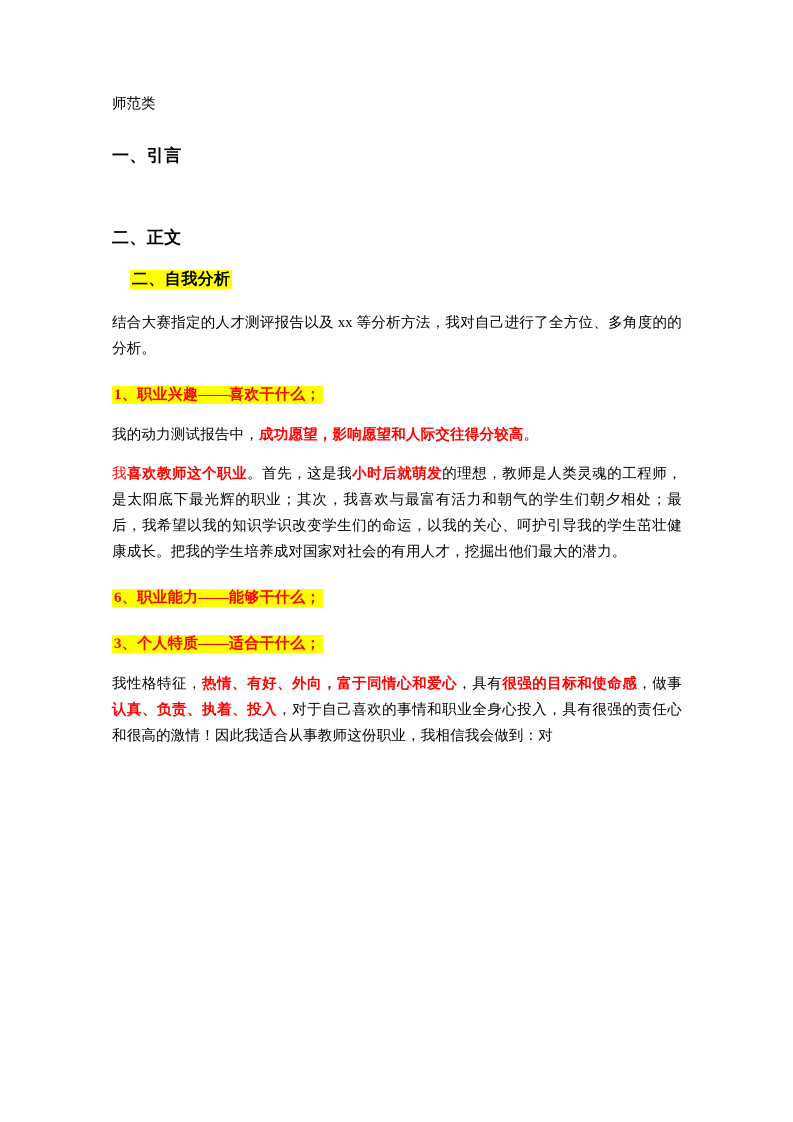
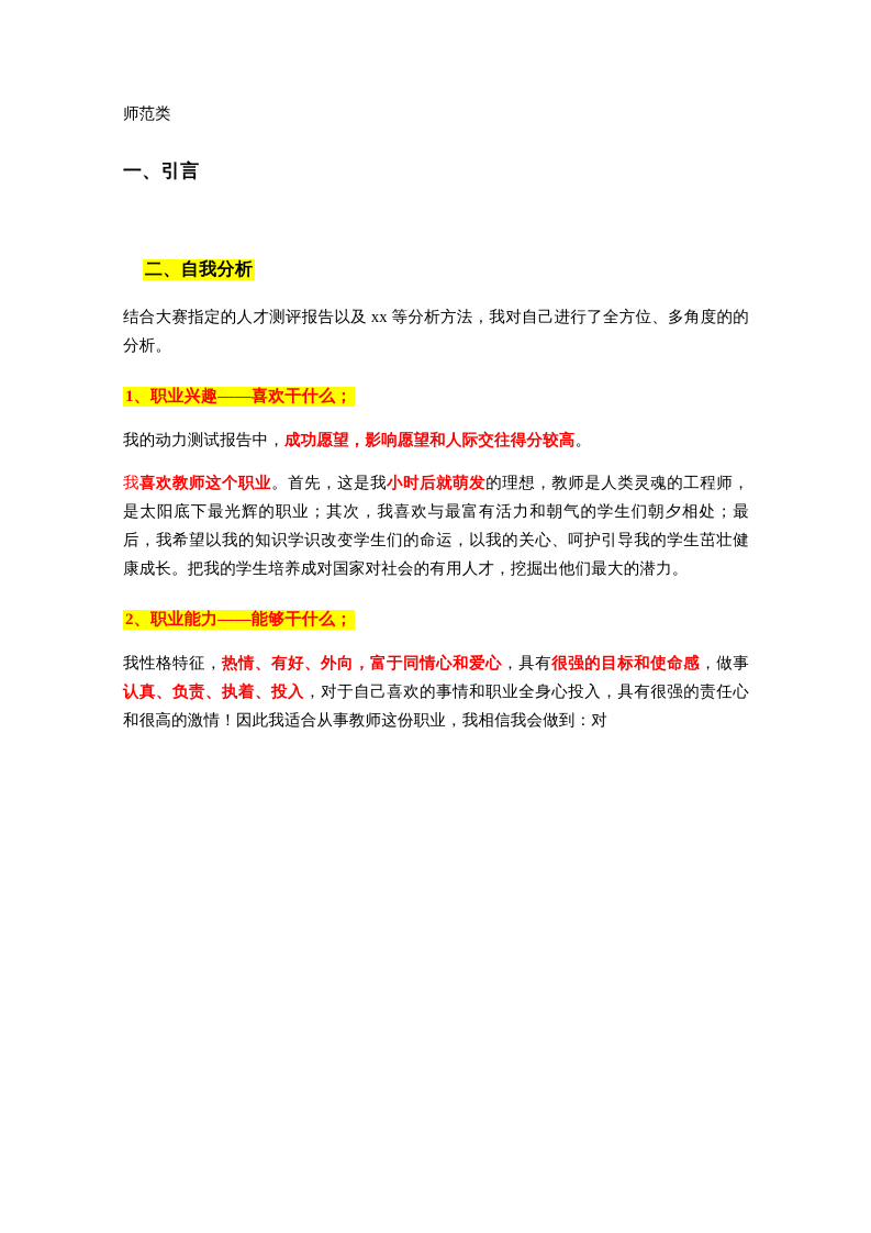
  师范类
  一、引言
- 二、正文
  二、自我分析
  结合大赛指定的人才测评报告以及 xx 等分析方法，我对自己进行了全方位、多角度的的分析。
  1、职业兴趣——喜欢干什么；
  我的动力测试报告中，成功愿望，影响愿望和人际交往得分较高。
  我喜欢教师这个职业。首先，这是我小时后就萌发的理想，教师是人类灵魂的工程师，是太阳底下最光辉的职业；其次，我喜欢与最富有活力和朝气的学生们朝夕相处；最后，我希望以我的知识学识改变学生们的命运，以我的关心、呵护引导我的学生茁壮健康成长。把我的学生培养成对国家对社会的有用人才，挖掘出他们最大的潜力。
- 6、职业能力——能够干什么；
+ 2、职业能力——能够干什么；
- 3、个人特质——适合干什么；
  我性格特征，热情、有好、外向，富于同情心和爱心，具有很强的目标和使命感，做事认真、负责、执着、投入，对于自己喜欢的事情和职业全身心投入，具有很强的责任心和很高的激情！因此我适合从事教师这份职业，我相信我会做到：对
